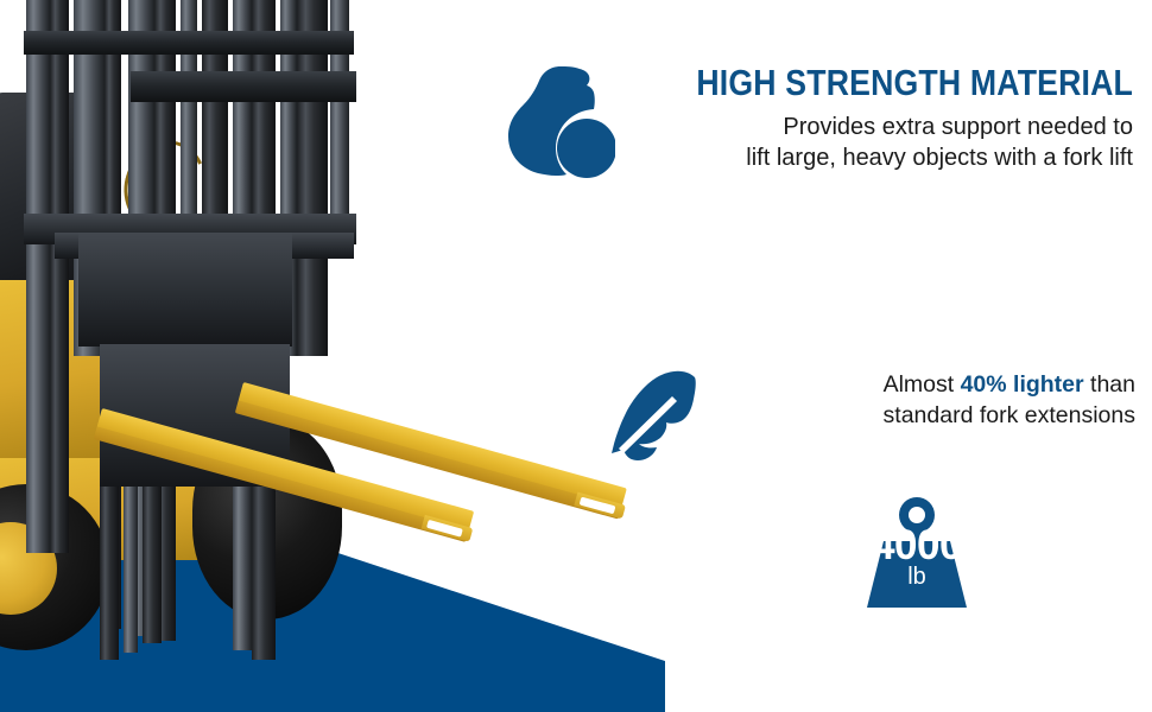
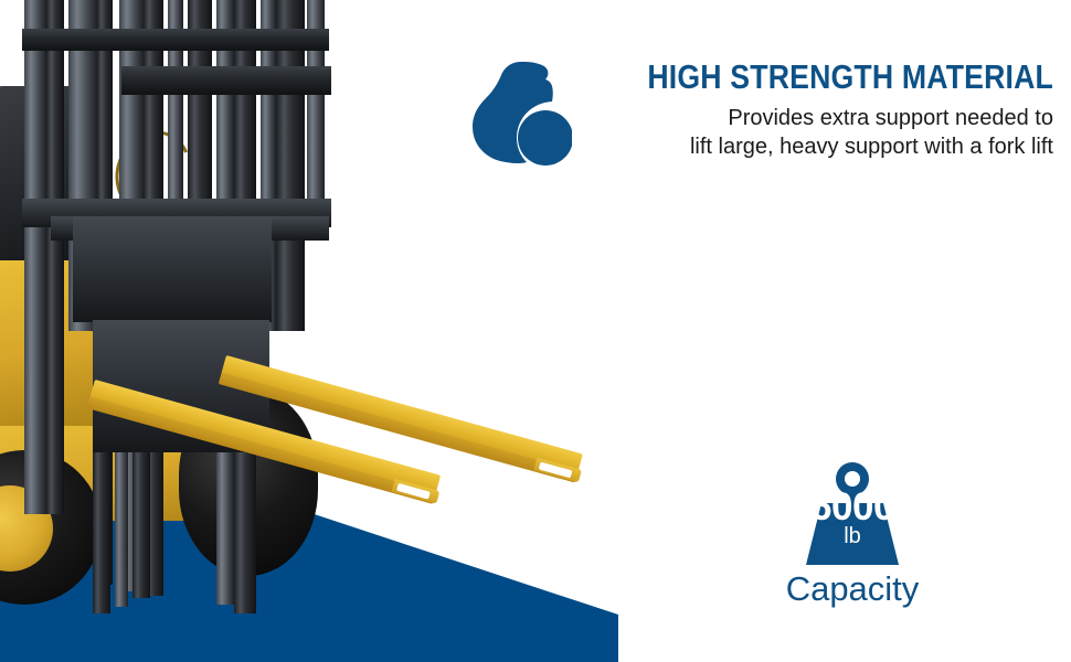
  HIGH STRENGTH MATERIAL
  Provides extra support needed to
- lift large, heavy objects with a fork lift
+ lift large, heavy support with a fork lift
- Almost 40% lighter than
- standard fork extensions
- 4000
+ 6000
  lb
+ Capacity
